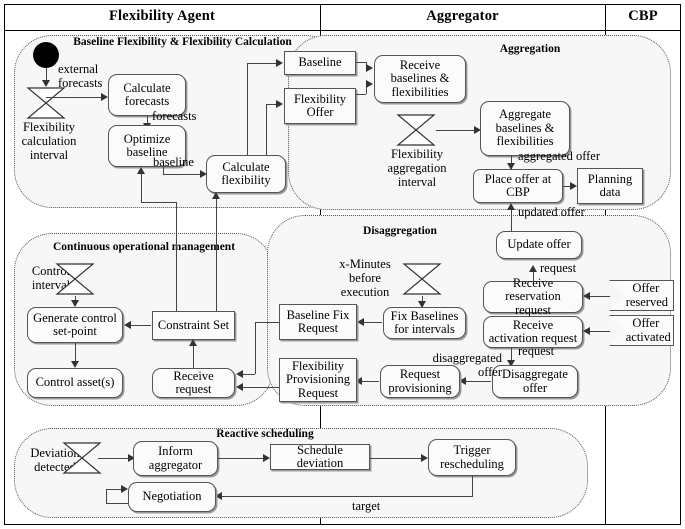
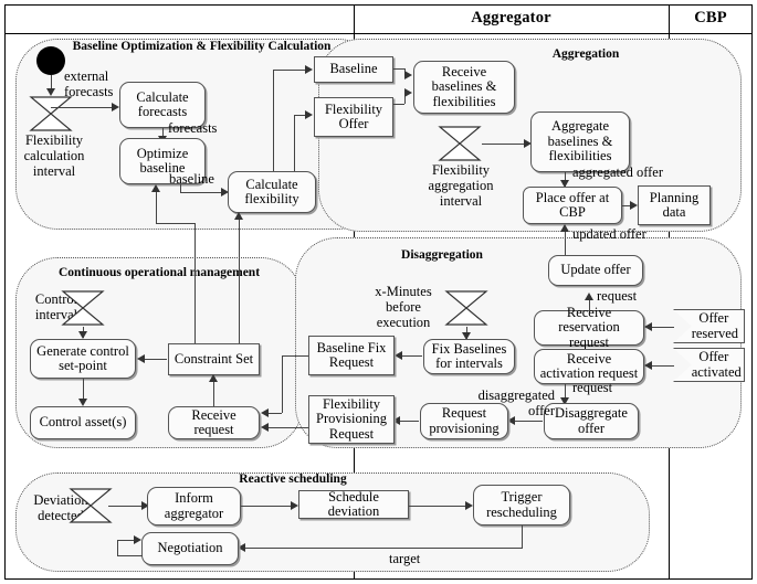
- Flexibility Agent
  Aggregator
  CBP
- Baseline Flexibility & Flexibility Calculation
+ Baseline Optimization & Flexibility Calculation
  Aggregation
  Continuous operational management
  Disaggregation
  Reactive scheduling
  Flexibility
  calculation
  interval
  external
  forecasts
  Calculate
  forecasts
  forecasts
  Optimize
  baseline
  baseline
  Calculate
  flexibility
  Baseline
  Flexibility
  Offer
  Receive
  baselines &
  flexibilities
  Flexibility
  aggregation
  interval
  Aggregate
  baselines &
  flexibilities
  aggregated offer
  Place offer at
  CBP
  Planning
  data
  updated offer
  Update offer
  request
  Receive
  reservation request
  Receive
  activation request
  Offer
  reserved
  Offer
  activated
  request
  Disaggregate
  offer
  disaggregated
  offer
  Request
  provisioning
  Flexibility
  Provisioning
  Request
  x-Minutes
  before
  execution
  Fix Baselines
  for intervals
  Baseline Fix
  Request
  Contro
  interva
  Generate control
  set-point
  Control asset(s)
  Constraint Set
  Receive request
  Deviatio
  detecte
  Inform
  aggregator
  Schedule deviation
  Trigger
  rescheduling
  target
  Negotiation
